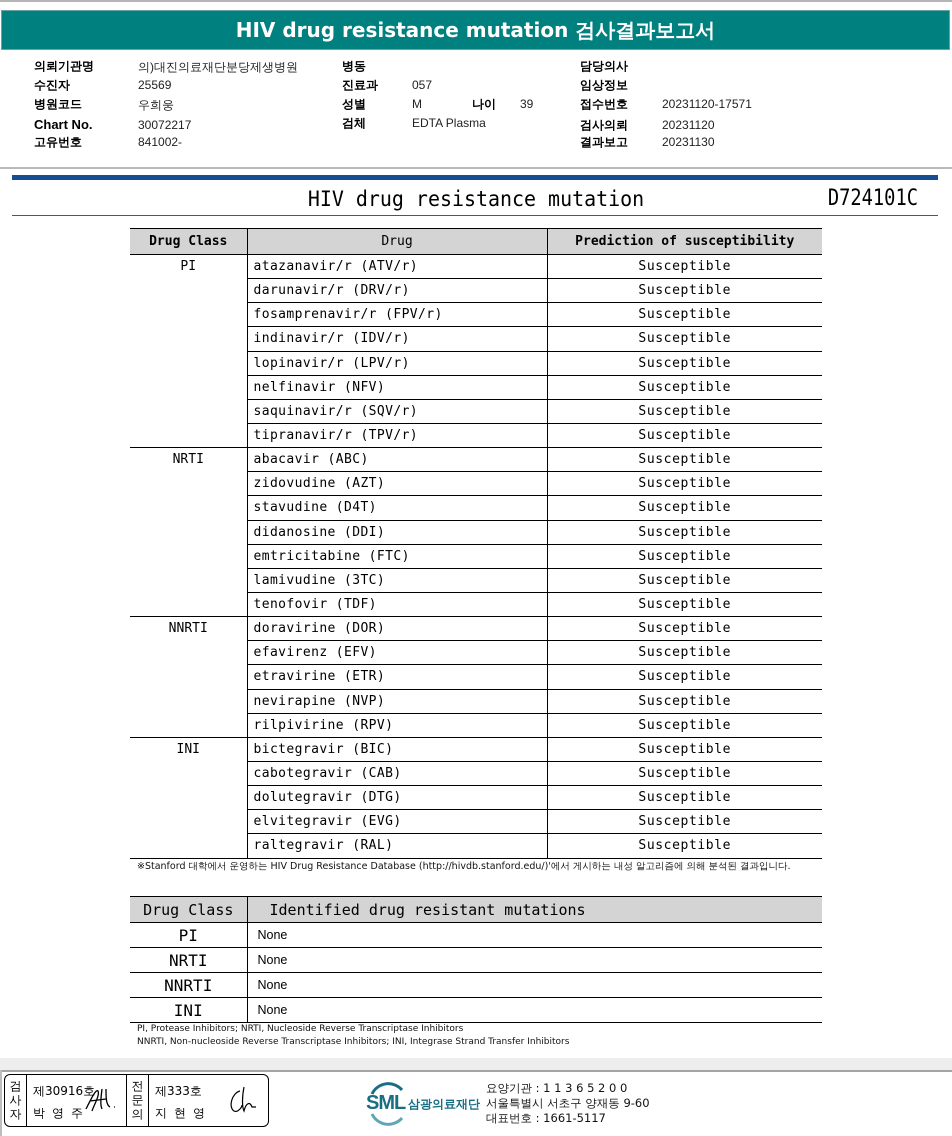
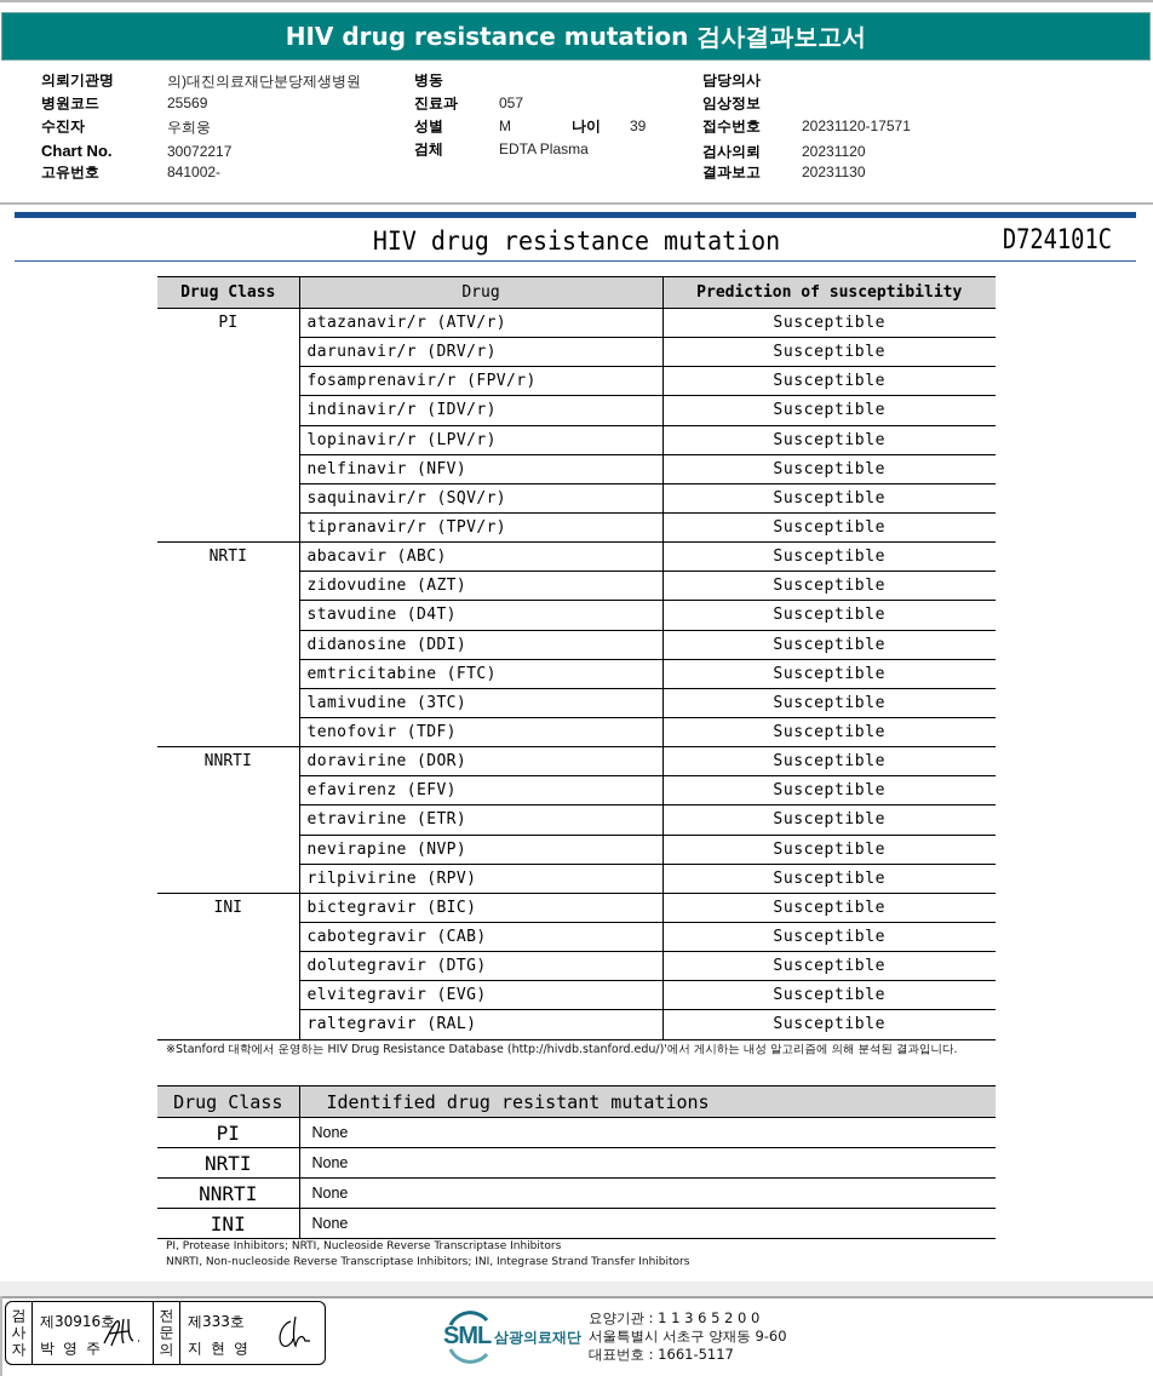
  HIV drug resistance mutation 검사결과보고서
  의뢰기관명
  의)대진의료재단분당제생병원
- 수진자
+ 병원코드
  25569
- 병원코드
+ 수진자
  우희웅
  Chart No.
  30072217
  고유번호
  841002-
  병동
  진료과
  057
  성별
  M
  나이
  39
  검체
  EDTA Plasma
  담당의사
  임상정보
  접수번호
  20231120-17571
  검사의뢰
  20231120
  결과보고
  20231130
  HIV drug resistance mutation
  D724101C
  Drug Class	Drug	Prediction of susceptibility
  PI	atazanavir/r (ATV/r)	Susceptible
  darunavir/r (DRV/r)	Susceptible
  fosamprenavir/r (FPV/r)	Susceptible
  indinavir/r (IDV/r)	Susceptible
  lopinavir/r (LPV/r)	Susceptible
  nelfinavir (NFV)	Susceptible
  saquinavir/r (SQV/r)	Susceptible
  tipranavir/r (TPV/r)	Susceptible
  NRTI	abacavir (ABC)	Susceptible
  zidovudine (AZT)	Susceptible
  stavudine (D4T)	Susceptible
  didanosine (DDI)	Susceptible
  emtricitabine (FTC)	Susceptible
  lamivudine (3TC)	Susceptible
  tenofovir (TDF)	Susceptible
  NNRTI	doravirine (DOR)	Susceptible
  efavirenz (EFV)	Susceptible
  etravirine (ETR)	Susceptible
  nevirapine (NVP)	Susceptible
  rilpivirine (RPV)	Susceptible
  INI	bictegravir (BIC)	Susceptible
  cabotegravir (CAB)	Susceptible
  dolutegravir (DTG)	Susceptible
  elvitegravir (EVG)	Susceptible
  raltegravir (RAL)	Susceptible
  ※Stanford 대학에서 운영하는 HIV Drug Resistance Database (http://hivdb.stanford.edu/)'에서 게시하는 내성 알고리즘에 의해 분석된 결과입니다.
  Drug Class	Identified drug resistant mutations
  PI	None
  NRTI	None
  NNRTI	None
  INI	None
  PI, Protease Inhibitors; NRTI, Nucleoside Reverse Transcriptase Inhibitors
  NNRTI, Non-nucleoside Reverse Transcriptase Inhibitors; INI, Integrase Strand Transfer Inhibitors
  검
  사
  자
  제30916호
  박영주
  전
  문
  의
  제333호
  지현영
  SML
  삼광의료재단
  요양기관 : 1 1 3 6 5 2 0 0
  서울특별시 서초구 양재동 9-60
  대표번호 : 1661-5117
